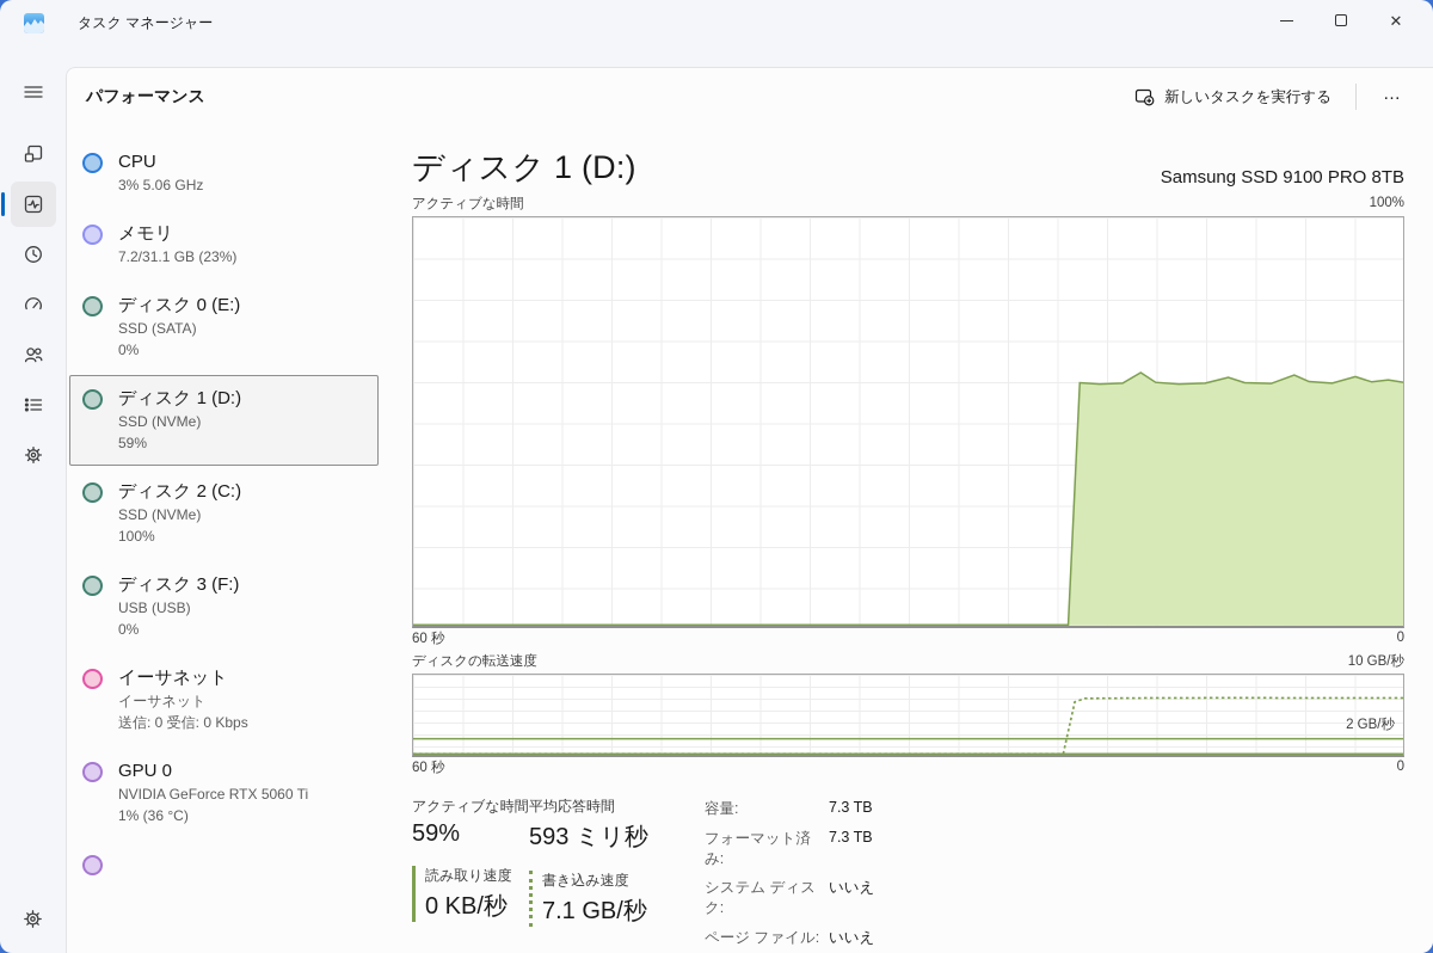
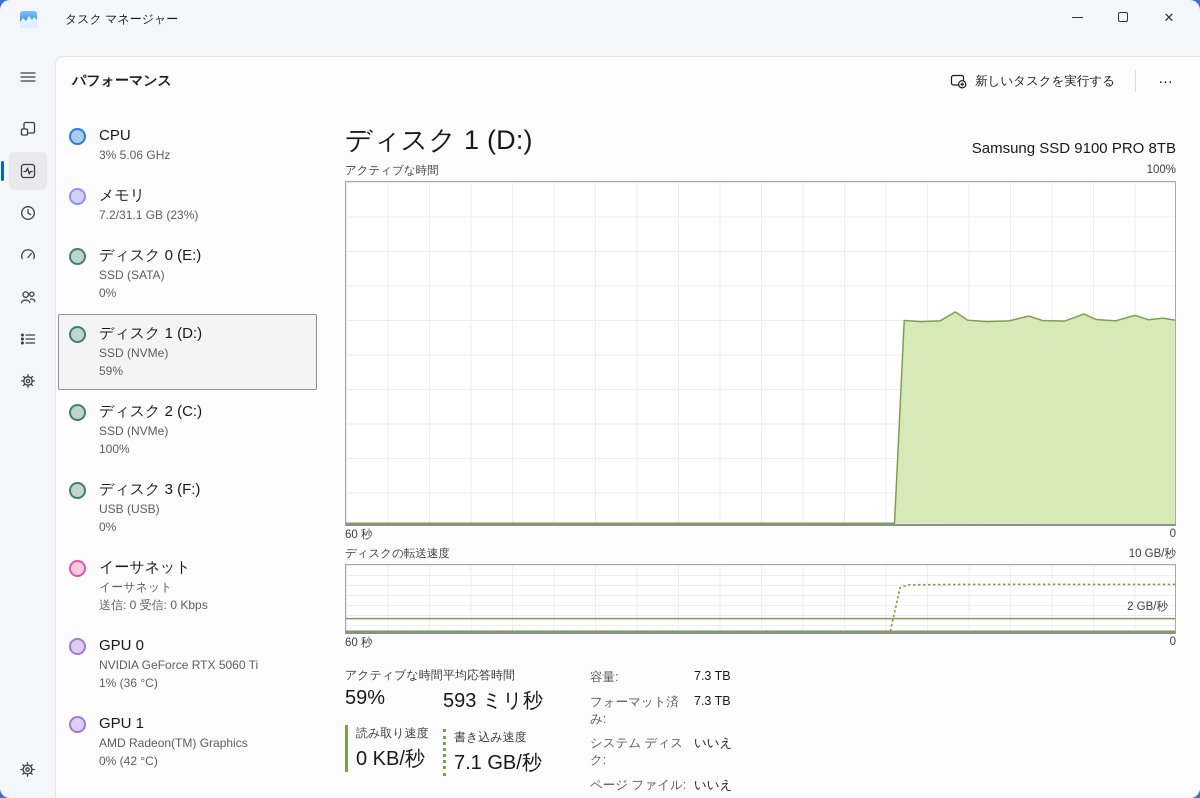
  タスク マネージャー
  ✕
  パフォーマンス
  新しいタスクを実行する
  …
  CPU
  3% 5.06 GHz
  メモリ
  7.2/31.1 GB (23%)
  ディスク 0 (E:)
  SSD (SATA)
  0%
  ディスク 1 (D:)
  SSD (NVMe)
  59%
  ディスク 2 (C:)
  SSD (NVMe)
  100%
  ディスク 3 (F:)
  USB (USB)
  0%
  イーサネット
  イーサネット
  送信: 0 受信: 0 Kbps
  GPU 0
  NVIDIA GeForce RTX 5060 Ti
  1% (36 °C)
+ GPU 1
+ AMD Radeon(TM) Graphics
+ 0% (42 °C)
  ディスク 1 (D:)
  Samsung SSD 9100 PRO 8TB
  アクティブな時間
  100%
  60 秒
  0
  ディスクの転送速度
  10 GB/秒
  2 GB/秒
  60 秒
  0
  アクティブな時間
  59%
  読み取り速度
  0 KB/秒
  平均応答時間
  593 ミリ秒
  書き込み速度
  7.1 GB/秒
  容量:
  7.3 TB
  フォーマット済み:
  7.3 TB
  システム ディスク:
  いいえ
  ページ ファイル:
  いいえ
